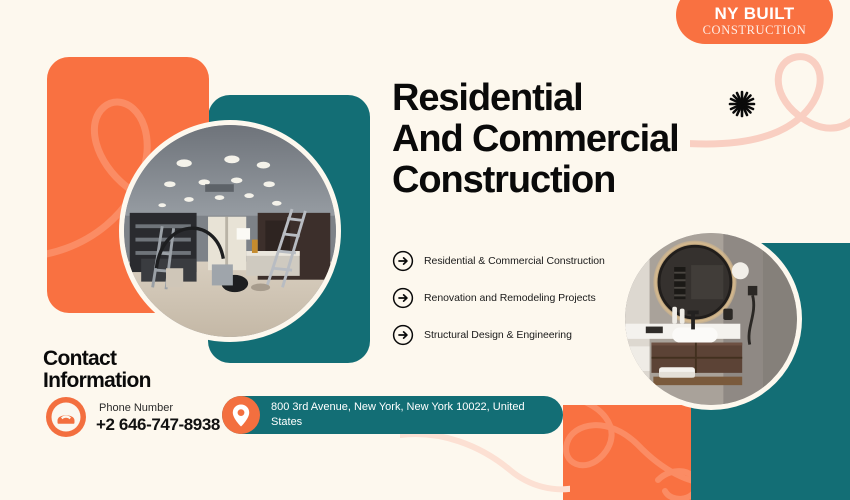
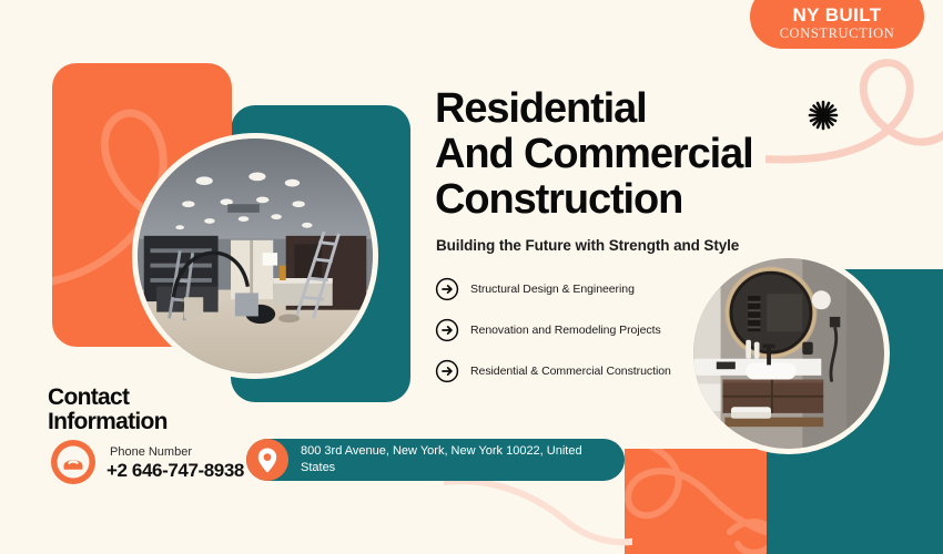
  NY BUILT
  CONSTRUCTION
  Residential
  And Commercial
  Construction
+ Building the Future with Strength and Style
- Residential & Commercial Construction
+ Structural Design & Engineering
  Renovation and Remodeling Projects
- Structural Design & Engineering
+ Residential & Commercial Construction
  Contact
  Information
  Phone Number
  +2 646-747-8938
  800 3rd Avenue, New York, New York 10022, United States
